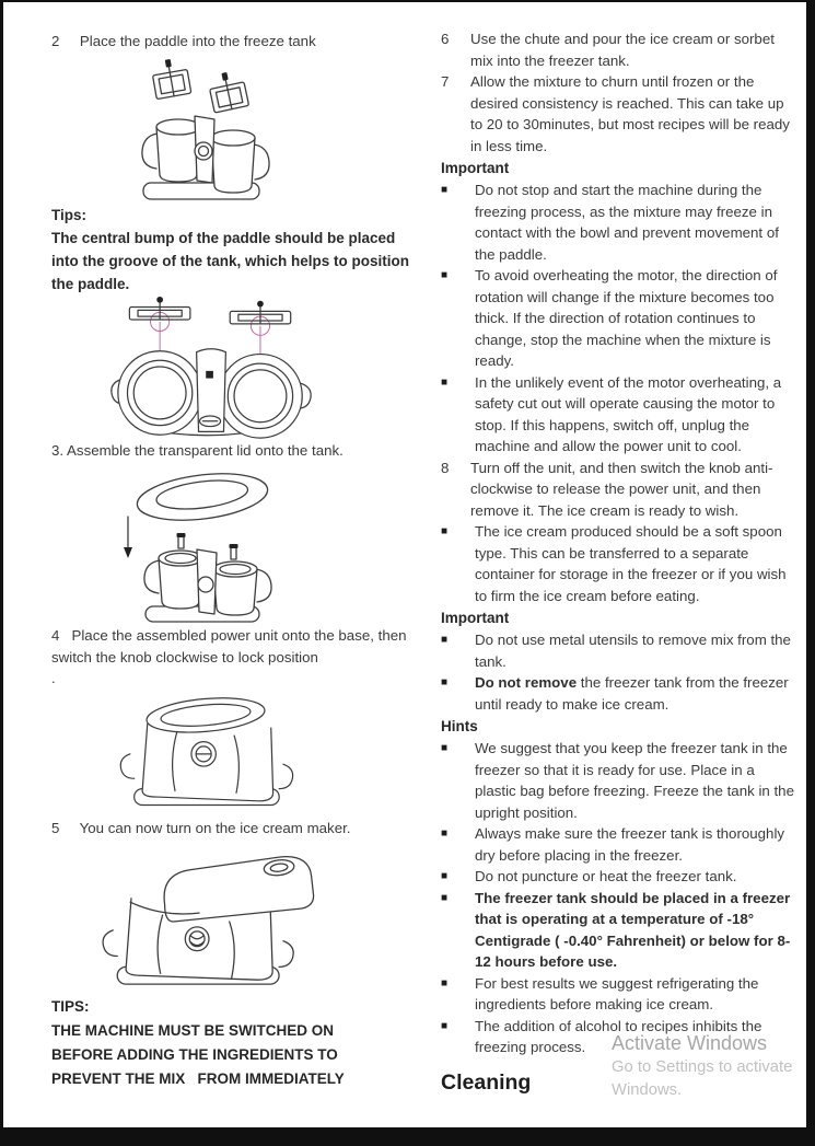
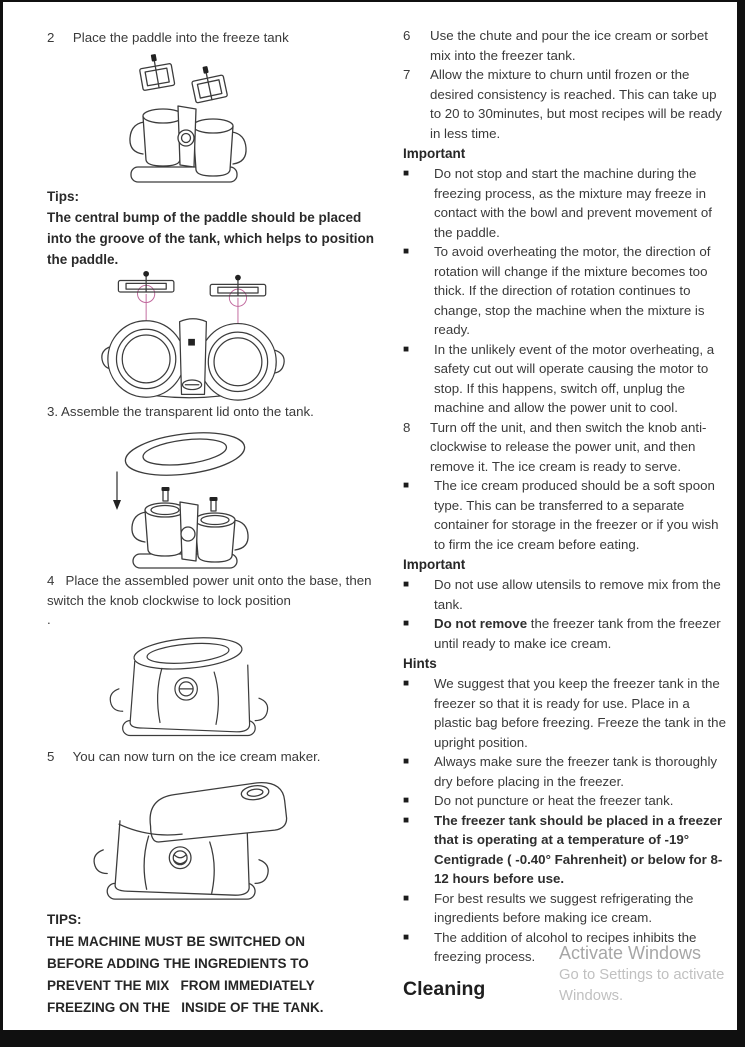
  2 Place the paddle into the freeze tank
  Tips:
  The central bump of the paddle should be placed into the groove of the tank, which helps to position the paddle.
  3. Assemble the transparent lid onto the tank.
  4 Place the assembled power unit onto the base, then switch the knob clockwise to lock position
  .
  5 You can now turn on the ice cream maker.
  TIPS:
  THE MACHINE MUST BE SWITCHED ON
  BEFORE ADDING THE INGREDIENTS TO
  PREVENT THE MIX FROM IMMEDIATELY
+ FREEZING ON THE INSIDE OF THE TANK.
  6
  Use the chute and pour the ice cream or sorbet mix into the freezer tank.
  7
  Allow the mixture to churn until frozen or the desired consistency is reached. This can take up to 20 to 30minutes, but most recipes will be ready in less time.
  Important
  ■
  Do not stop and start the machine during the freezing process, as the mixture may freeze in contact with the bowl and prevent movement of the paddle.
  ■
  To avoid overheating the motor, the direction of rotation will change if the mixture becomes too thick. If the direction of rotation continues to change, stop the machine when the mixture is ready.
  ■
  In the unlikely event of the motor overheating, a safety cut out will operate causing the motor to stop. If this happens, switch off, unplug the machine and allow the power unit to cool.
  8
- Turn off the unit, and then switch the knob anti-clockwise to release the power unit, and then remove it. The ice cream is ready to wish.
+ Turn off the unit, and then switch the knob anti-clockwise to release the power unit, and then remove it. The ice cream is ready to serve.
  ■
  The ice cream produced should be a soft spoon type. This can be transferred to a separate container for storage in the freezer or if you wish to firm the ice cream before eating.
  Important
  ■
- Do not use metal utensils to remove mix from the tank.
+ Do not use allow utensils to remove mix from the tank.
  ■
  Do not remove the freezer tank from the freezer until ready to make ice cream.
  Hints
  ■
  We suggest that you keep the freezer tank in the freezer so that it is ready for use. Place in a plastic bag before freezing. Freeze the tank in the upright position.
  ■
  Always make sure the freezer tank is thoroughly dry before placing in the freezer.
  ■
  Do not puncture or heat the freezer tank.
  ■
- The freezer tank should be placed in a freezer that is operating at a temperature of -18° Centigrade ( -0.40° Fahrenheit) or below for 8-12 hours before use.
+ The freezer tank should be placed in a freezer that is operating at a temperature of -19° Centigrade ( -0.40° Fahrenheit) or below for 8-12 hours before use.
  ■
  For best results we suggest refrigerating the ingredients before making ice cream.
  ■
  The addition of alcohol to recipes inhibits the freezing process.
  Cleaning
  Activate Windows
  Go to Settings to activate
  Windows.
